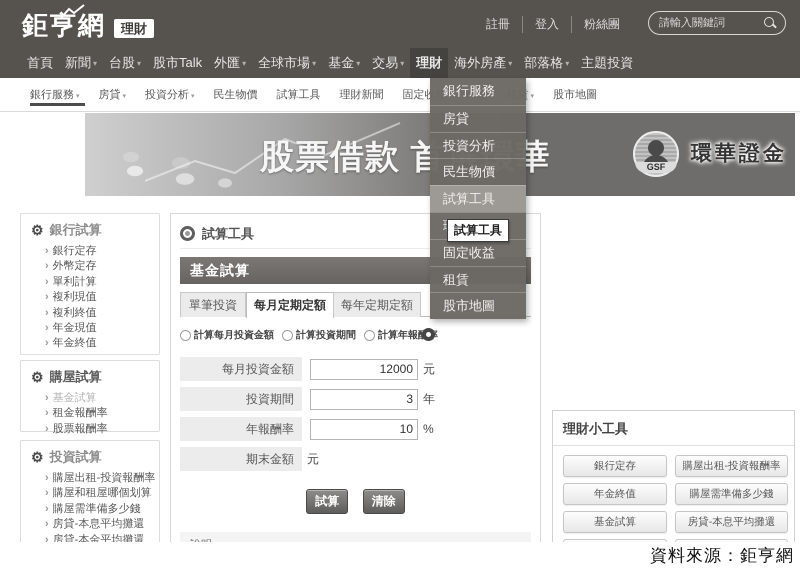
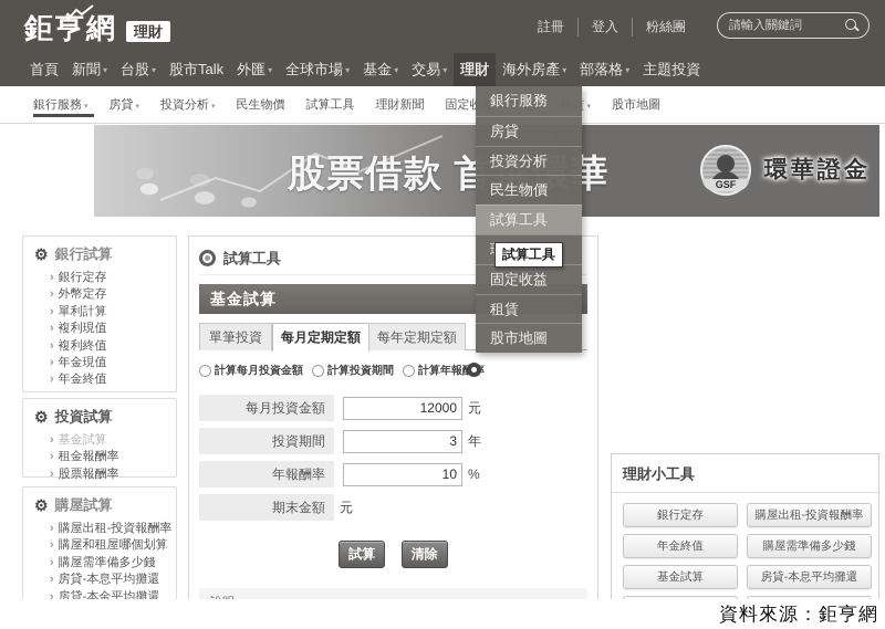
  鉅亨網
  理財
  註冊
  登入
  粉絲團
  請輸入關鍵詞
  首頁
  新聞
  ▾
  台股
  ▾
  股市Talk
  外匯
  ▾
  全球市場
  ▾
  基金
  ▾
  交易
  ▾
  理財
  海外房產
  ▾
  部落格
  ▾
  主題投資
  銀行服務
  投資分析
  民生物價
  試算工具
  理財新聞
  股市地圖
  股票借款 首華
  GSF
  環華證金
  ⚙
  銀行試算
  › 銀行定存
  › 外幣定存
  › 單利計算
  › 複利現值
  › 複利終值
  › 年金現值
  › 年金終值
  ⚙
- 購屋試算
+ 投資試算
  › 基金試算
  › 租金報酬率
  › 股票報酬率
  ⚙
- 投資試算
+ 購屋試算
  › 購屋出租-投資報酬率
  › 購屋和租屋哪個划算
  › 購屋需準備多少錢
  › 房貸-本息平均攤還
  › 房貸-本金平均攤還
  試算工具
  基金試算
  單筆投資
  每月定期定額
  每年定期定額
  計算每月投資金額
  計算投資期間
  每月投資金額
  12000
  元
  投資期間
  3
  年
  年報酬率
  10
  %
  期末金額
  元
  試算 清除
  理財小工具
  銀行定存
  購屋出租-投資報酬率
  年金終值
  購屋需準備多少錢
  基金試算
  房貸-本息平均攤還
  銀行服務
  房貸
  投資分析
  民生物價
  試算工具
  固定收益
  租賃
  股市地圖
  試算工具
  資料來源：鉅亨網
